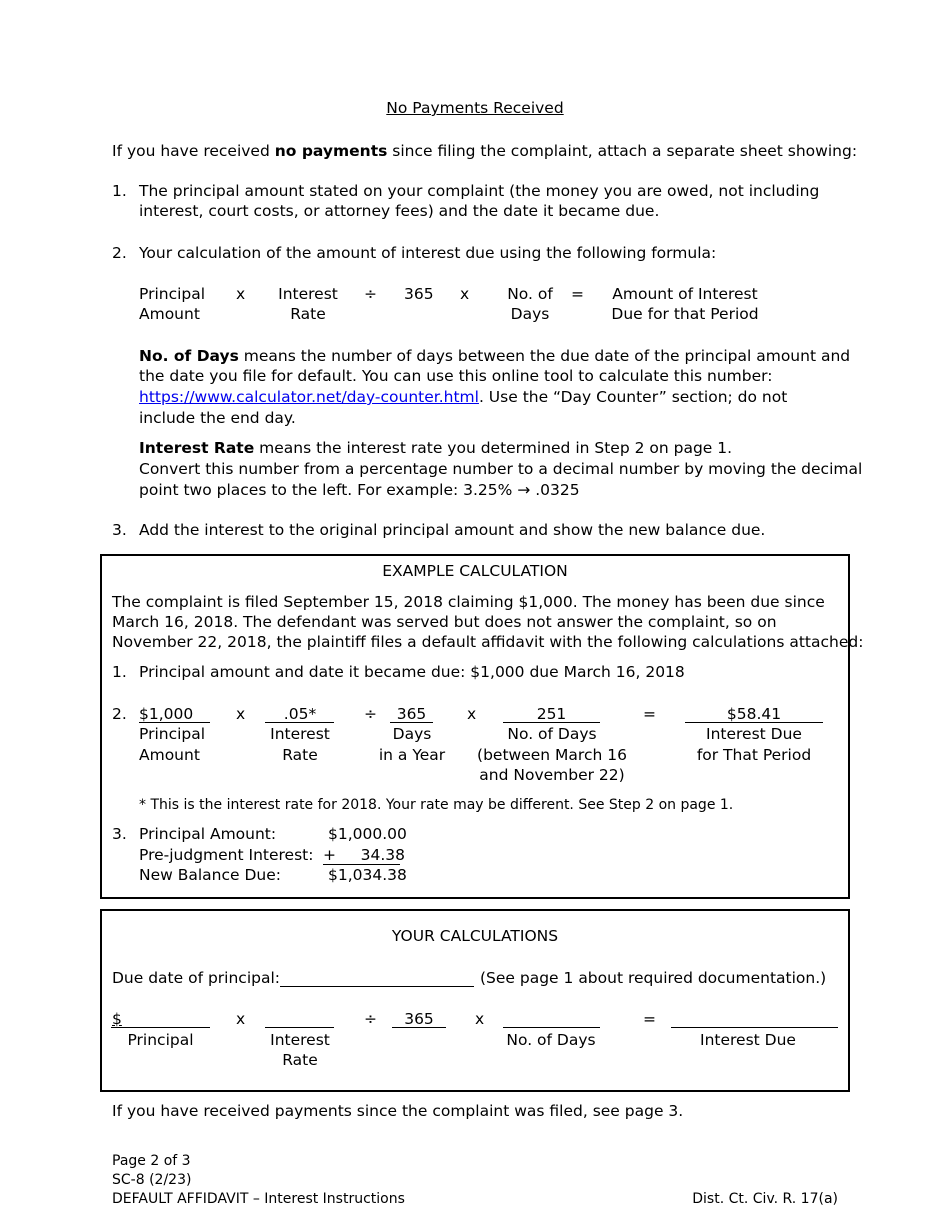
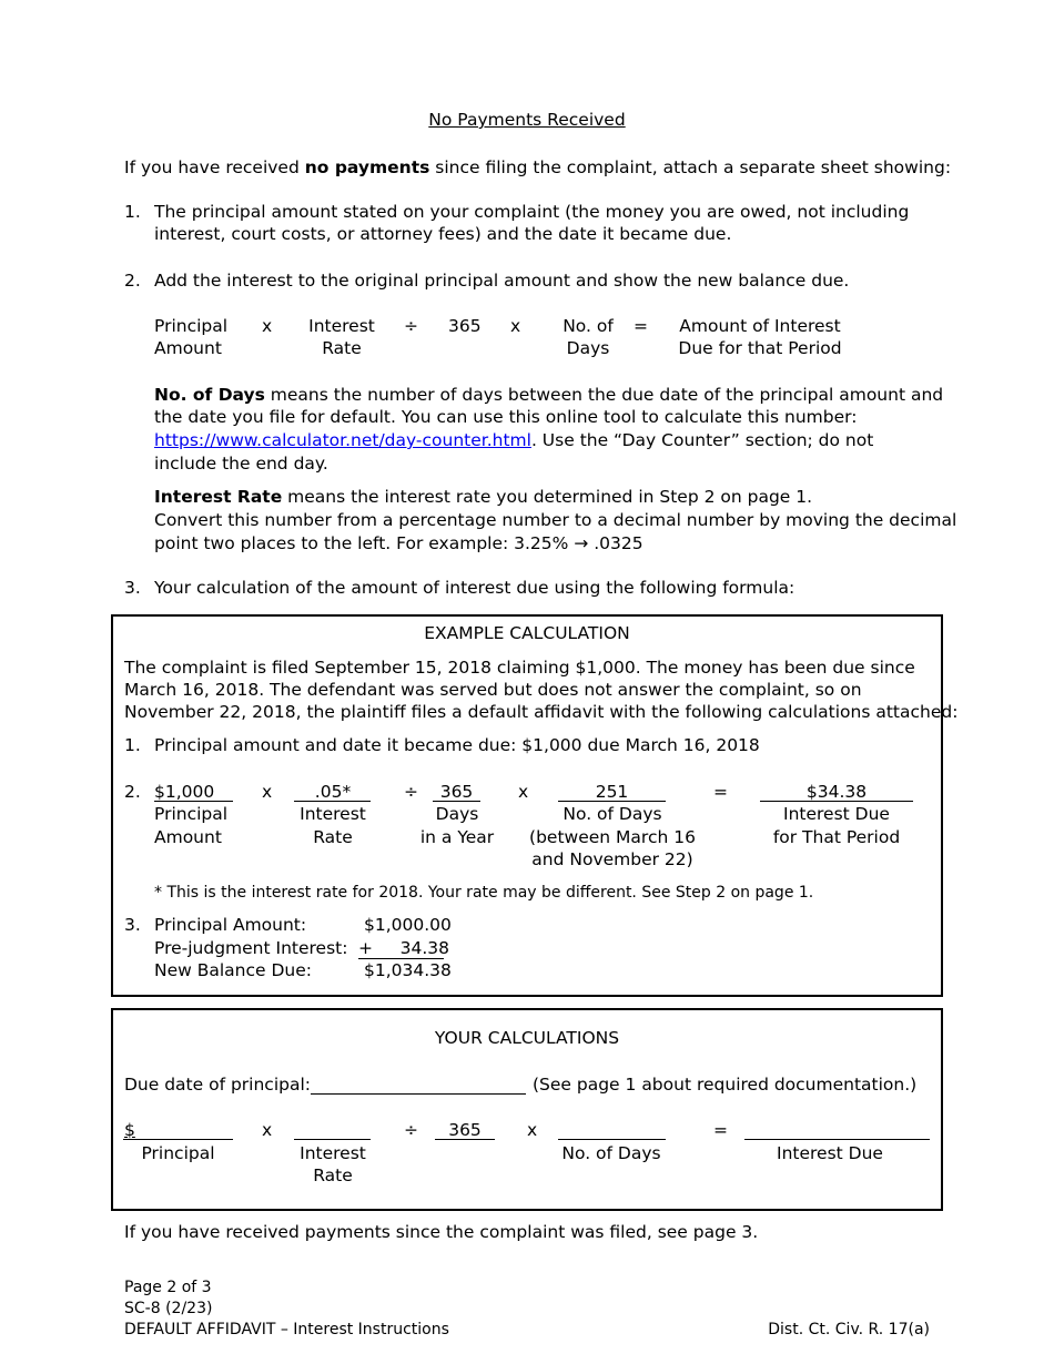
  No Payments Received
  If you have received no payments since filing the complaint, attach a separate sheet showing:
  1.
  The principal amount stated on your complaint (the money you are owed, not including
  interest, court costs, or attorney fees) and the date it became due.
  2.
- Your calculation of the amount of interest due using the following formula:
+ Add the interest to the original principal amount and show the new balance due.
  Principal
  Amount
  x
  Interest
  Rate
  ÷
  365
  x
  No. of
  Days
  =
  Amount of Interest
  Due for that Period
  No. of Days means the number of days between the due date of the principal amount and
  the date you file for default. You can use this online tool to calculate this number:
  https://www.calculator.net/day-counter.html. Use the “Day Counter” section; do not
  include the end day.
  Interest Rate means the interest rate you determined in Step 2 on page 1.
  Convert this number from a percentage number to a decimal number by moving the decimal
  point two places to the left. For example: 3.25% → .0325
  3.
- Add the interest to the original principal amount and show the new balance due.
+ Your calculation of the amount of interest due using the following formula:
  EXAMPLE CALCULATION
  The complaint is filed September 15, 2018 claiming $1,000. The money has been due since
  March 16, 2018. The defendant was served but does not answer the complaint, so on
  November 22, 2018, the plaintiff files a default affidavit with the following calculations attached:
  1.
  Principal amount and date it became due: $1,000 due March 16, 2018
  2.
  $1,000
  Principal
  Amount
  x
  .05*
  Interest
  Rate
  ÷
  365
  Days
  in a Year
  x
  251
  No. of Days
  (between March 16
  and November 22)
  =
- $58.41
+ $34.38
  Interest Due
  for That Period
  * This is the interest rate for 2018. Your rate may be different. See Step 2 on page 1.
  3.
  Principal Amount:
  $1,000.00
  Pre-judgment Interest:
  + 34.38
  New Balance Due:
  $1,034.38
  YOUR CALCULATIONS
  Due date of principal:
  (See page 1 about required documentation.)
  $
  Principal
  x
  Interest
  Rate
  ÷
  365
  x
  No. of Days
  =
  Interest Due
  If you have received payments since the complaint was filed, see page 3.
  Page 2 of 3
  SC-8 (2/23)
  DEFAULT AFFIDAVIT – Interest Instructions
  Dist. Ct. Civ. R. 17(a)
